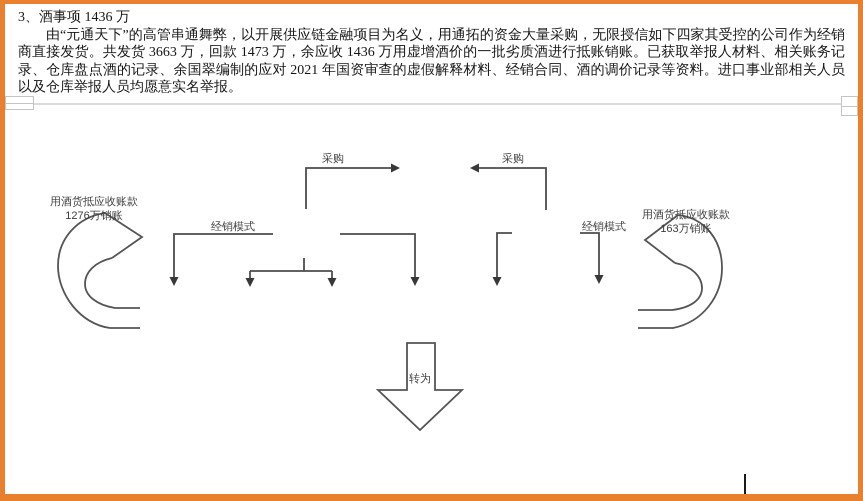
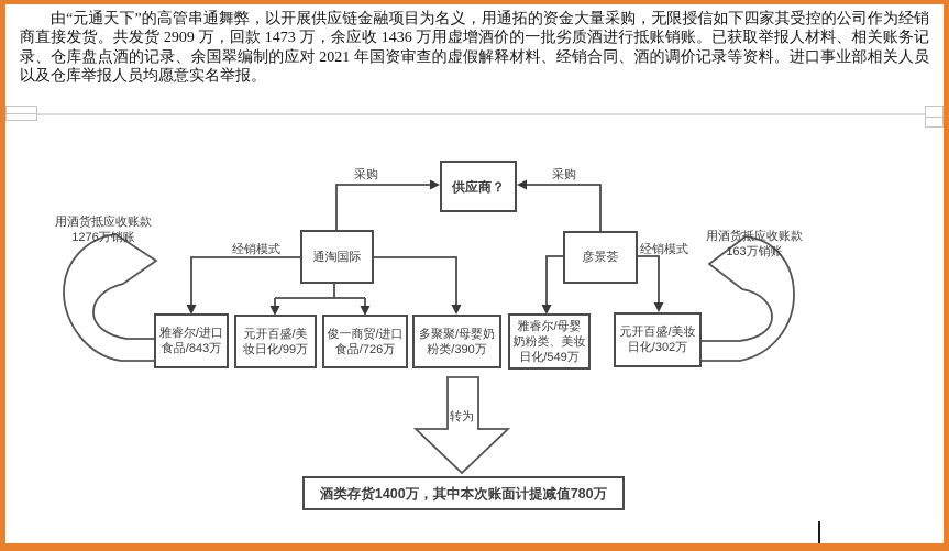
- 3、酒事项 1436 万
- 由“元通天下”的高管串通舞弊，以开展供应链金融项目为名义，用通拓的资金大量采购，无限授信如下四家其受控的公司作为经销商直接发货。共发货 3663 万，回款 1473 万，余应收 1436 万用虚增酒价的一批劣质酒进行抵账销账。已获取举报人材料、相关账务记录、仓库盘点酒的记录、余国翠编制的应对 2021 年国资审查的虚假解释材料、经销合同、酒的调价记录等资料。进口事业部相关人员以及仓库举报人员均愿意实名举报。
+ 由“元通天下”的高管串通舞弊，以开展供应链金融项目为名义，用通拓的资金大量采购，无限授信如下四家其受控的公司作为经销商直接发货。共发货 2909 万，回款 1473 万，余应收 1436 万用虚增酒价的一批劣质酒进行抵账销账。已获取举报人材料、相关账务记录、仓库盘点酒的记录、余国翠编制的应对 2021 年国资审查的虚假解释材料、经销合同、酒的调价记录等资料。进口事业部相关人员以及仓库举报人员均愿意实名举报。
+ 供应商？
+ 通淘国际
+ 彦景荟
+ 雅睿尔/进口食品/843万
+ 元开百盛/美妆日化/99万
+ 俊一商贸/进口食品/726万
+ 多聚聚/母婴奶粉类/390万
+ 雅睿尔/母婴奶粉类、美妆日化/549万
+ 元开百盛/美妆日化/302万
+ 酒类存货1400万，其中本次账面计提减值780万
  采购
  采购
  经销模式
  经销模式
  转为
  用酒货抵应收账款
  1276万销账
  用酒货抵应收账款
  163万销账
